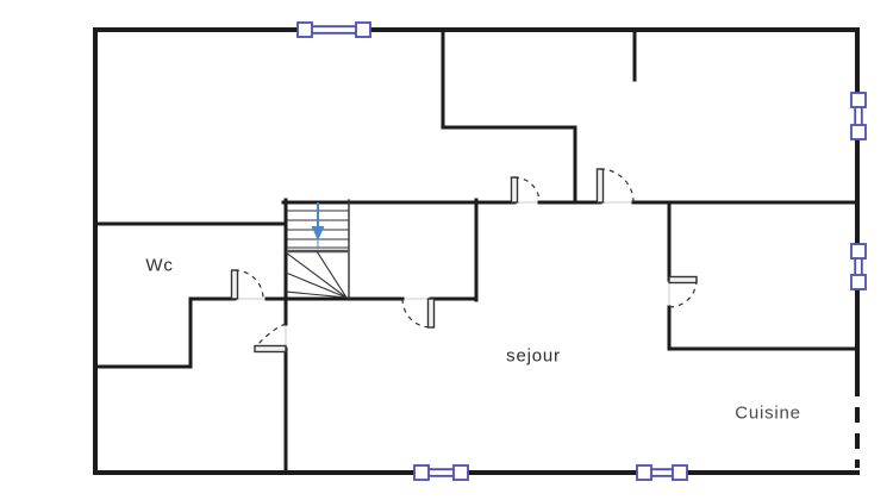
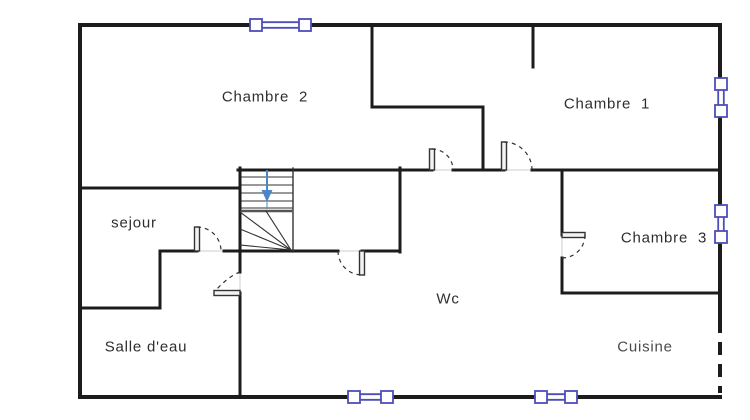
+ Chambre 2
+ Chambre 1
+ Chambre 3
- Wc
+ sejour
+ Salle d'eau
- sejour
+ Wc
  Cuisine
